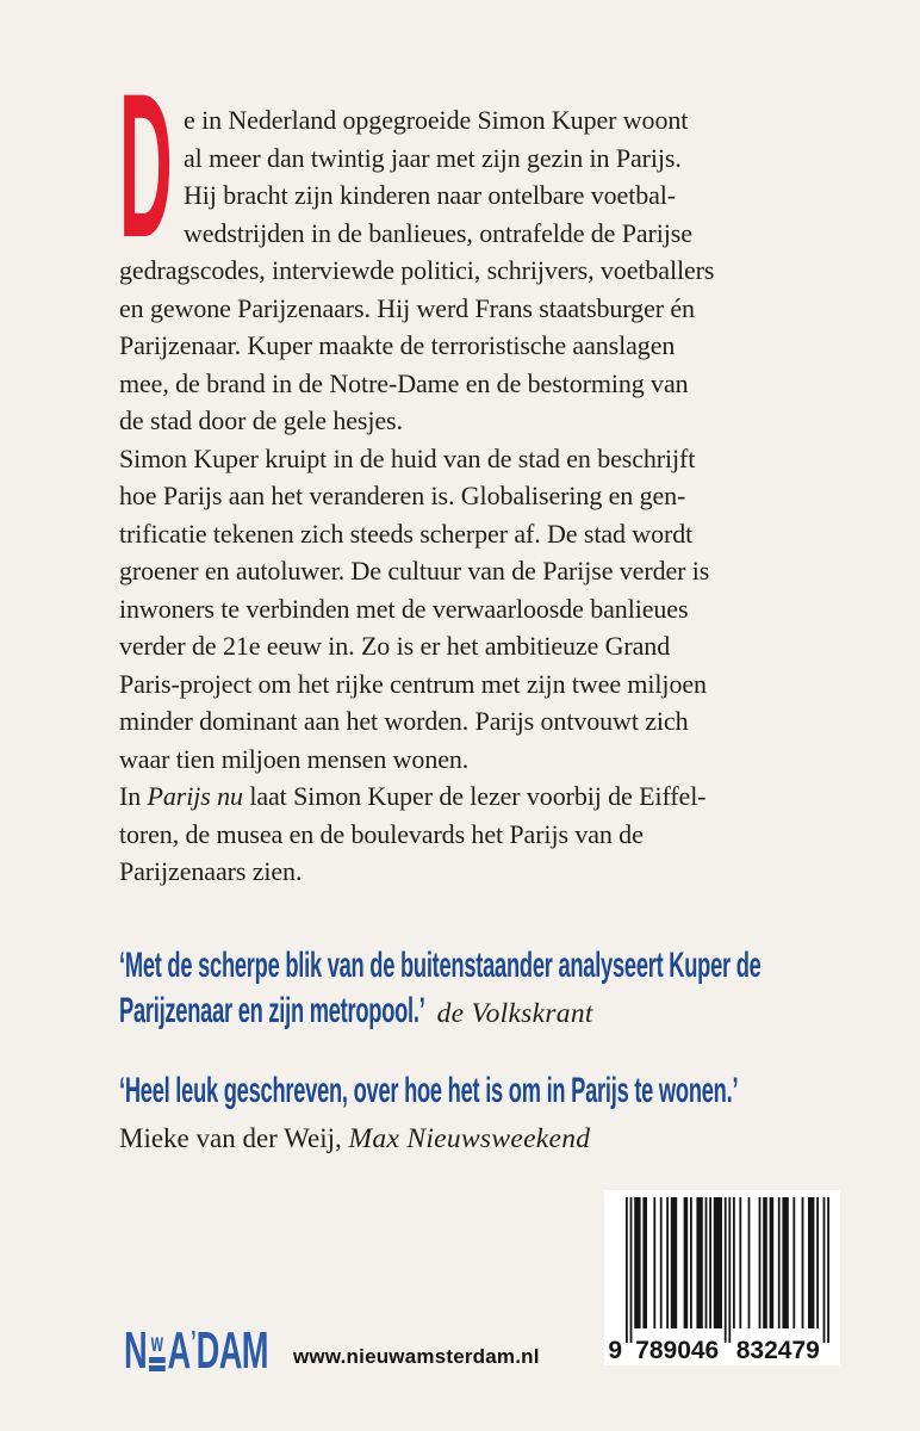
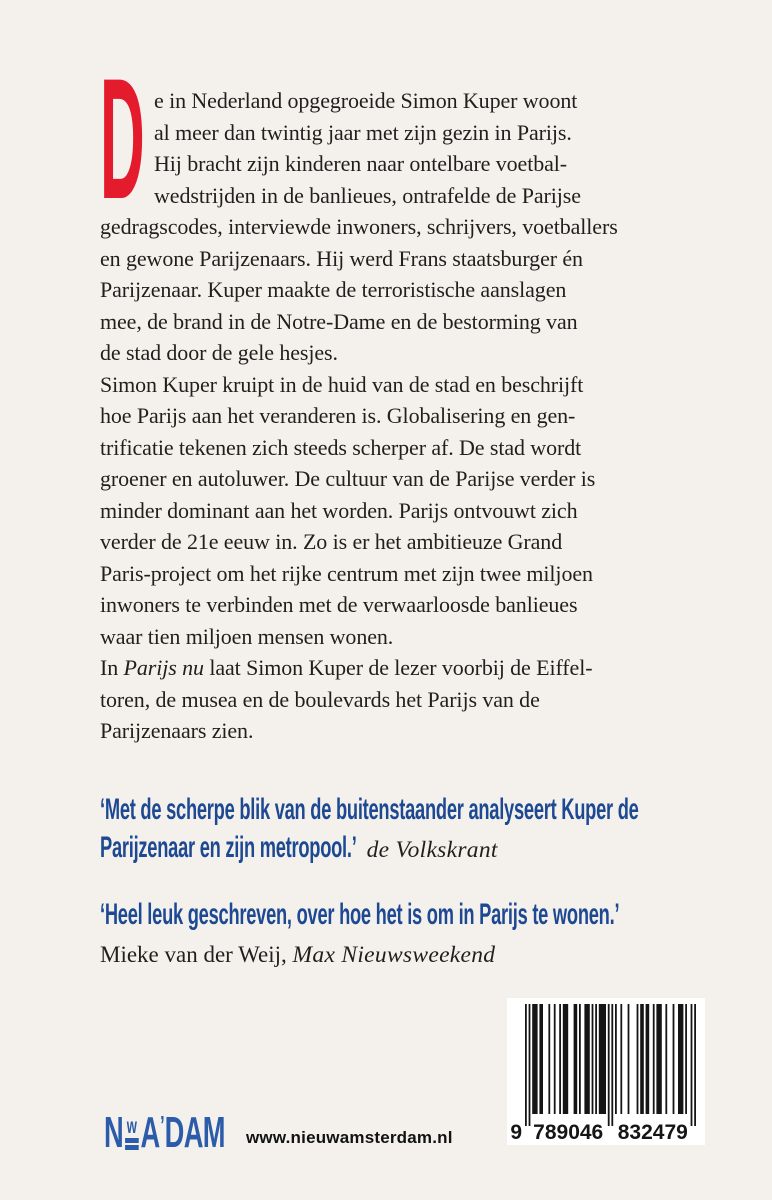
  D
  e in Nederland opgegroeide Simon Kuper woont
  al meer dan twintig jaar met zijn gezin in Parijs.
  Hij bracht zijn kinderen naar ontelbare voetbal-
  wedstrijden in de banlieues, ontrafelde de Parijse
- gedragscodes, interviewde politici, schrijvers, voetballers
+ gedragscodes, interviewde inwoners, schrijvers, voetballers
  en gewone Parijzenaars. Hij werd Frans staatsburger én
  Parijzenaar. Kuper maakte de terroristische aanslagen
  mee, de brand in de Notre-Dame en de bestorming van
  de stad door de gele hesjes.
  Simon Kuper kruipt in de huid van de stad en beschrijft
  hoe Parijs aan het veranderen is. Globalisering en gen-
  trificatie tekenen zich steeds scherper af. De stad wordt
  groener en autoluwer. De cultuur van de Parijse verder is
- inwoners te verbinden met de verwaarloosde banlieues
+ minder dominant aan het worden. Parijs ontvouwt zich
  verder de 21e eeuw in. Zo is er het ambitieuze Grand
  Paris-project om het rijke centrum met zijn twee miljoen
- minder dominant aan het worden. Parijs ontvouwt zich
+ inwoners te verbinden met de verwaarloosde banlieues
  waar tien miljoen mensen wonen.
  In Parijs nu laat Simon Kuper de lezer voorbij de Eiffel-
  toren, de musea en de boulevards het Parijs van de
  Parijzenaars zien.
  ‘Met de scherpe blik van de buitenstaander analyseert Kuper de
  Parijzenaar en zijn metropool.’ de Volkskrant
  ‘Heel leuk geschreven, over hoe het is om in Parijs te wonen.’
  Mieke van der Weij, Max Nieuwsweekend
  N
  w
  A
  ’
  DAM
  www.nieuwamsterdam.nl
  9
  789046
  832479
